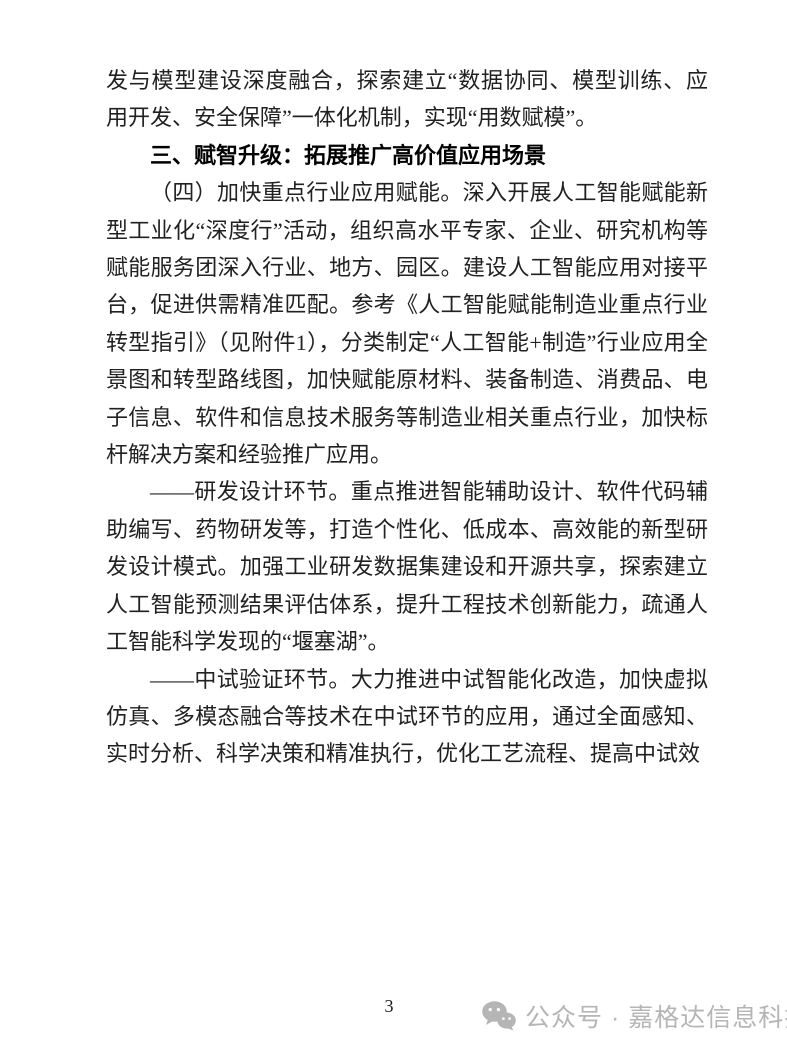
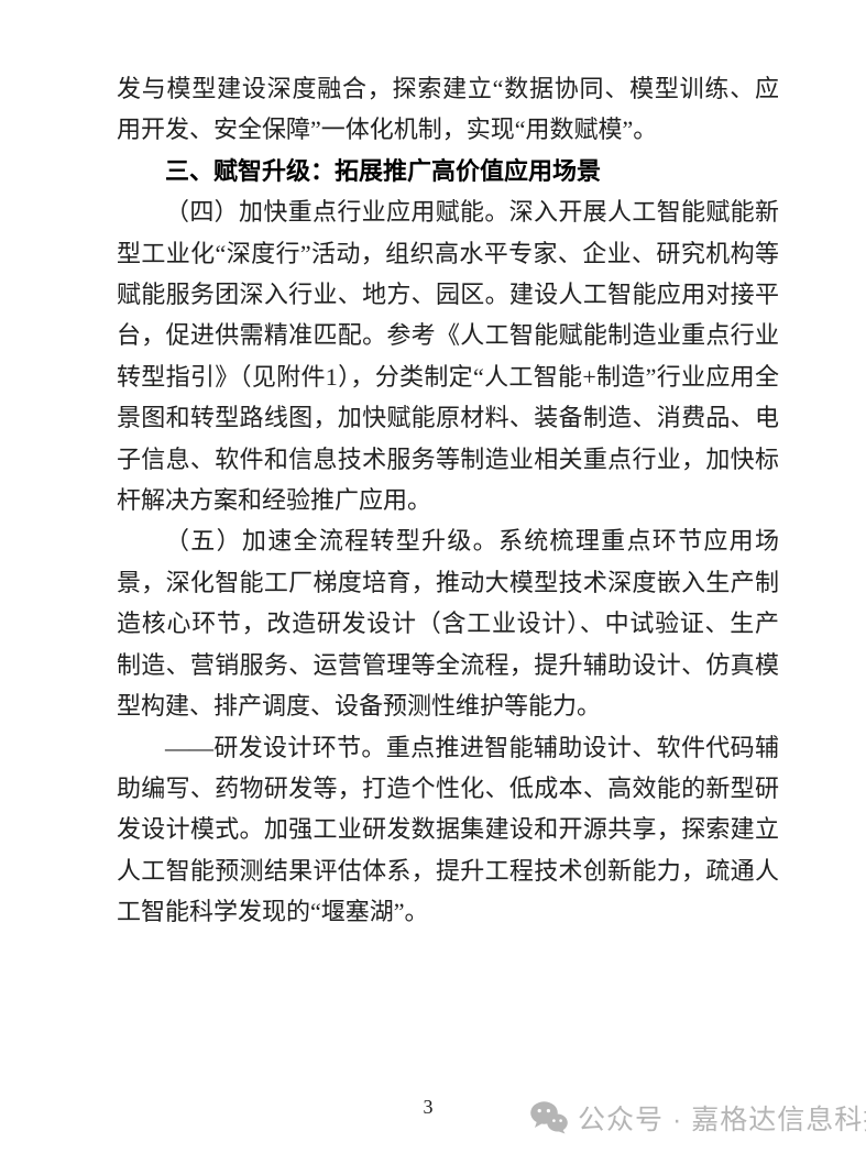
  发与模型建设深度融合，探索建立“数据协同、模型训练、应用开发、安全保障”一体化机制，实现“用数赋模”。
  三、赋智升级：拓展推广高价值应用场景
  （四）加快重点行业应用赋能。深入开展人工智能赋能新型工业化“深度行”活动，组织高水平专家、企业、研究机构等赋能服务团深入行业、地方、园区。建设人工智能应用对接平台，促进供需精准匹配。参考《人工智能赋能制造业重点行业转型指引》（见附件1），分类制定“人工智能+制造”行业应用全景图和转型路线图，加快赋能原材料、装备制造、消费品、电子信息、软件和信息技术服务等制造业相关重点行业，加快标杆解决方案和经验推广应用。
+ （五）加速全流程转型升级。系统梳理重点环节应用场景，深化智能工厂梯度培育，推动大模型技术深度嵌入生产制造核心环节，改造研发设计（含工业设计）、中试验证、生产制造、营销服务、运营管理等全流程，提升辅助设计、仿真模型构建、排产调度、设备预测性维护等能力。
  ——研发设计环节。重点推进智能辅助设计、软件代码辅助编写、药物研发等，打造个性化、低成本、高效能的新型研发设计模式。加强工业研发数据集建设和开源共享，探索建立人工智能预测结果评估体系，提升工程技术创新能力，疏通人工智能科学发现的“堰塞湖”。
- ——中试验证环节。大力推进中试智能化改造，加快虚拟仿真、多模态融合等技术在中试环节的应用，通过全面感知、实时分析、科学决策和精准执行，优化工艺流程、提高中试效
  3
  公众号 · 嘉格达信息科
